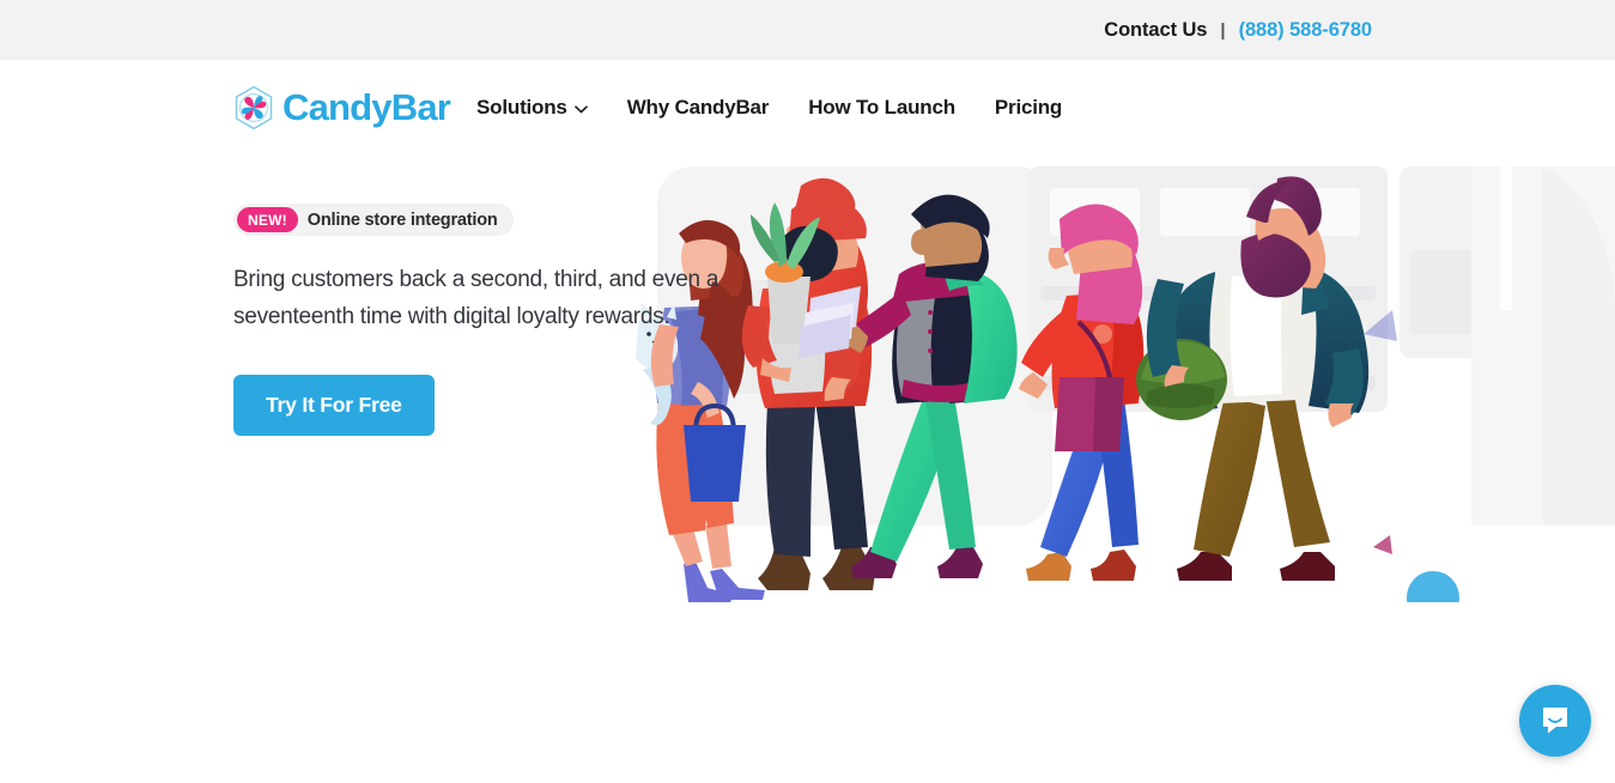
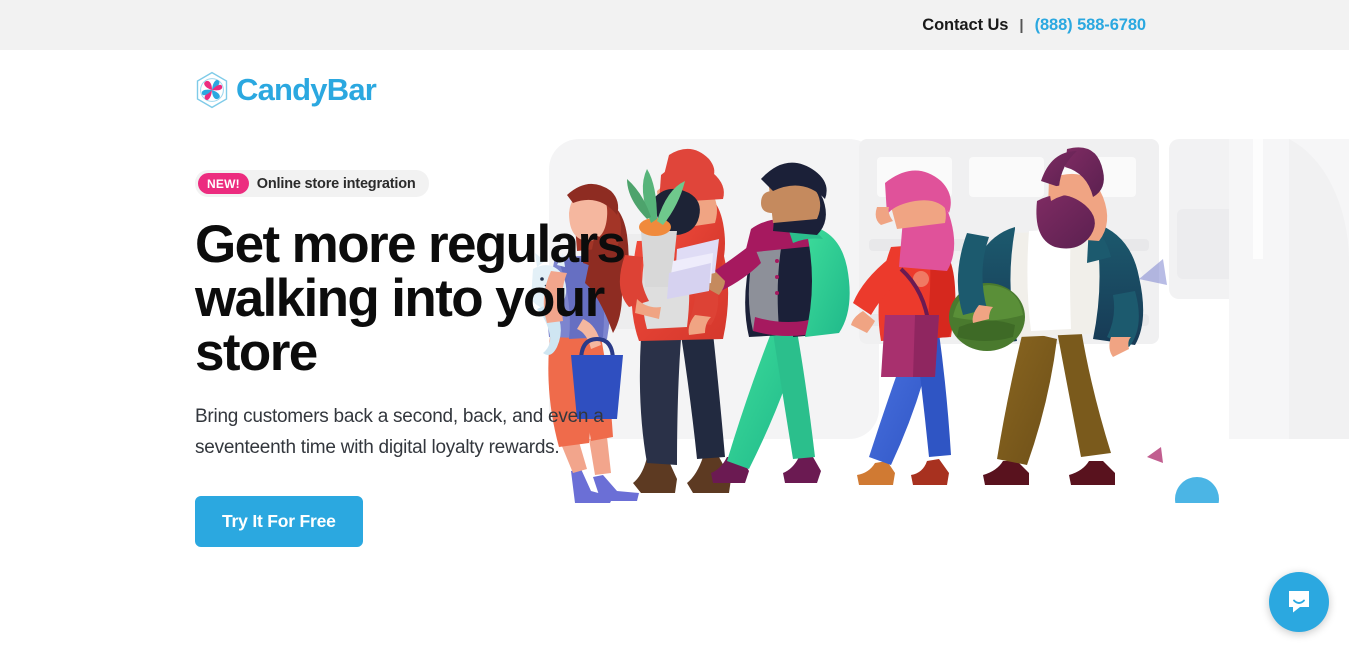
  Contact Us
  |
  (888) 588-6780
  CandyBar
- Solutions
- Why CandyBar
- How To Launch
- Pricing
  NEW!
  Online store integration
+ Get more regulars walking into your store
- Bring customers back a second, third, and even a seventeenth time with digital loyalty rewards.
+ Bring customers back a second, back, and even a seventeenth time with digital loyalty rewards.
  Try It For Free
